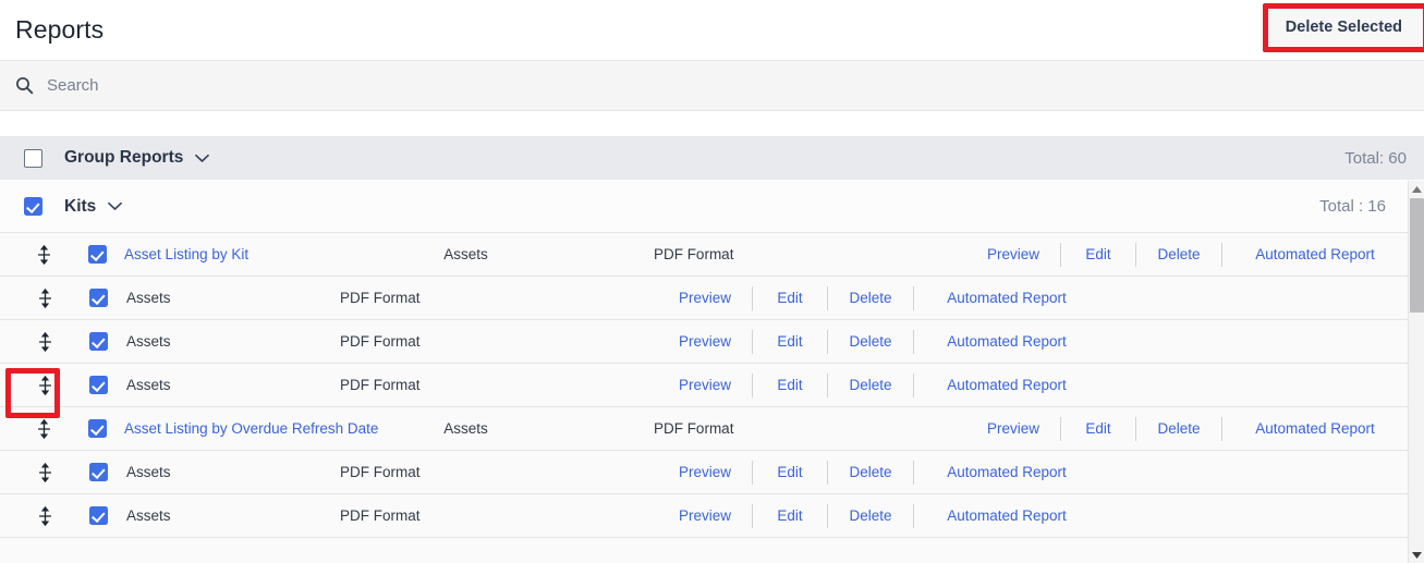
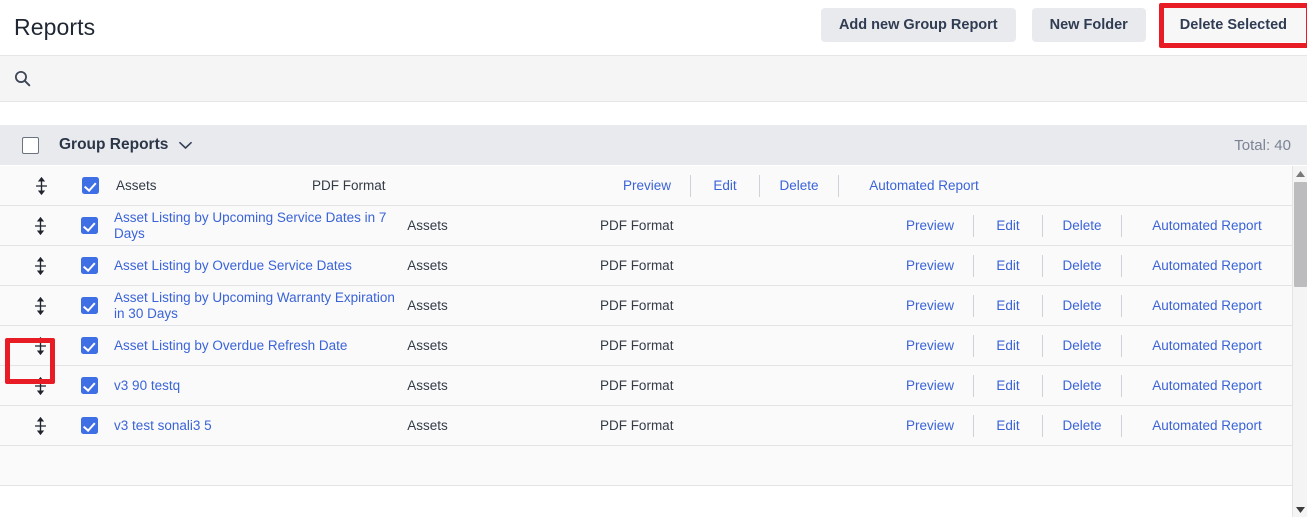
  Reports
+ Add new Group Report
+ New Folder
  Delete Selected
- Search
  Group Reports
- Total: 60
+ Total: 40
- Kits
- Total : 16
- Asset Listing by Kit
  Assets
  PDF Format
  Preview
  Edit
  Delete
  Automated Report
+ Asset Listing by Upcoming Service Dates in 7 Days
  Assets
  PDF Format
  Preview
  Edit
  Delete
  Automated Report
+ Asset Listing by Overdue Service Dates
  Assets
  PDF Format
  Preview
  Edit
  Delete
  Automated Report
+ Asset Listing by Upcoming Warranty Expiration in 30 Days
  Assets
  PDF Format
  Preview
  Edit
  Delete
  Automated Report
  Asset Listing by Overdue Refresh Date
  Assets
  PDF Format
  Preview
  Edit
  Delete
  Automated Report
+ v3 90 testq
  Assets
  PDF Format
  Preview
  Edit
  Delete
  Automated Report
+ v3 test sonali3 5
  Assets
  PDF Format
  Preview
  Edit
  Delete
  Automated Report
